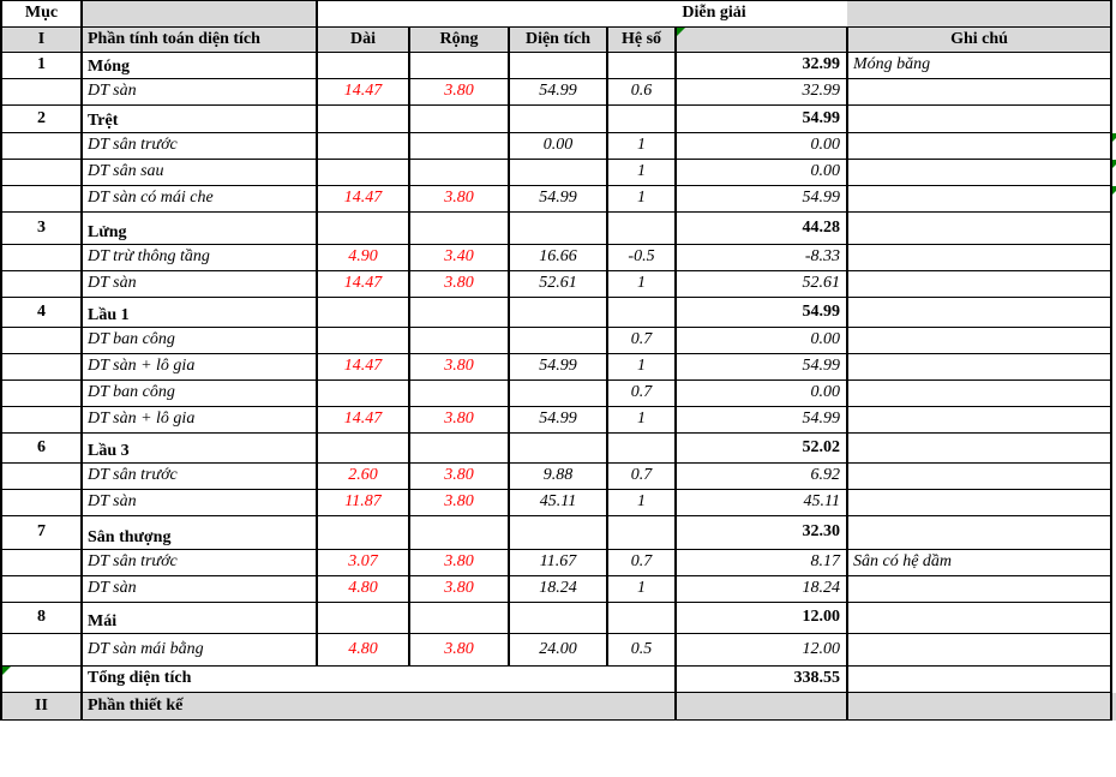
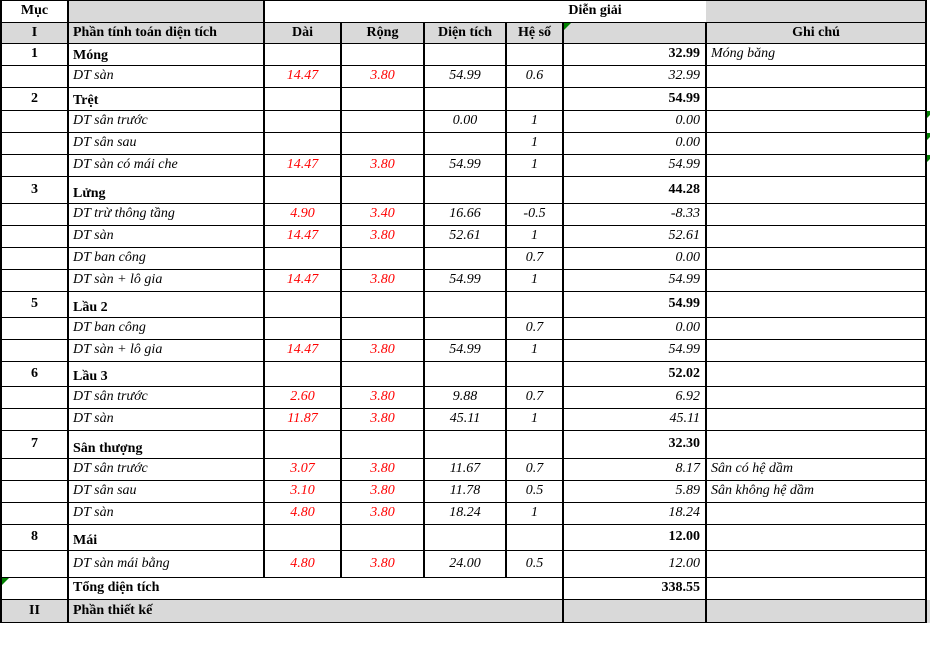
  Mục		Diễn giải
  I	Phần tính toán diện tích	Dài	Rộng	Diện tích	Hệ số		Ghi chú
  1	Móng					32.99	Móng băng
  	DT sàn	14.47	3.80	54.99	0.6	32.99
  2	Trệt					54.99
  	DT sân trước			0.00	1	0.00
  	DT sân sau				1	0.00
  	DT sàn có mái che	14.47	3.80	54.99	1	54.99
  3	Lửng					44.28
  	DT trừ thông tầng	4.90	3.40	16.66	-0.5	-8.33
  	DT sàn	14.47	3.80	52.61	1	52.61
- 4	Lầu 1					54.99
  	DT ban công				0.7	0.00
  	DT sàn + lô gia	14.47	3.80	54.99	1	54.99
+ 5	Lầu 2					54.99
  	DT ban công				0.7	0.00
  	DT sàn + lô gia	14.47	3.80	54.99	1	54.99
  6	Lầu 3					52.02
  	DT sân trước	2.60	3.80	9.88	0.7	6.92
  	DT sàn	11.87	3.80	45.11	1	45.11
  7	Sân thượng					32.30
  	DT sân trước	3.07	3.80	11.67	0.7	8.17	Sân có hệ dầm
+ 	DT sân sau	3.10	3.80	11.78	0.5	5.89	Sân không hệ dầm
  	DT sàn	4.80	3.80	18.24	1	18.24
  8	Mái					12.00
  	DT sàn mái bằng	4.80	3.80	24.00	0.5	12.00
  	Tổng diện tích	338.55
  II	Phần thiết kế
